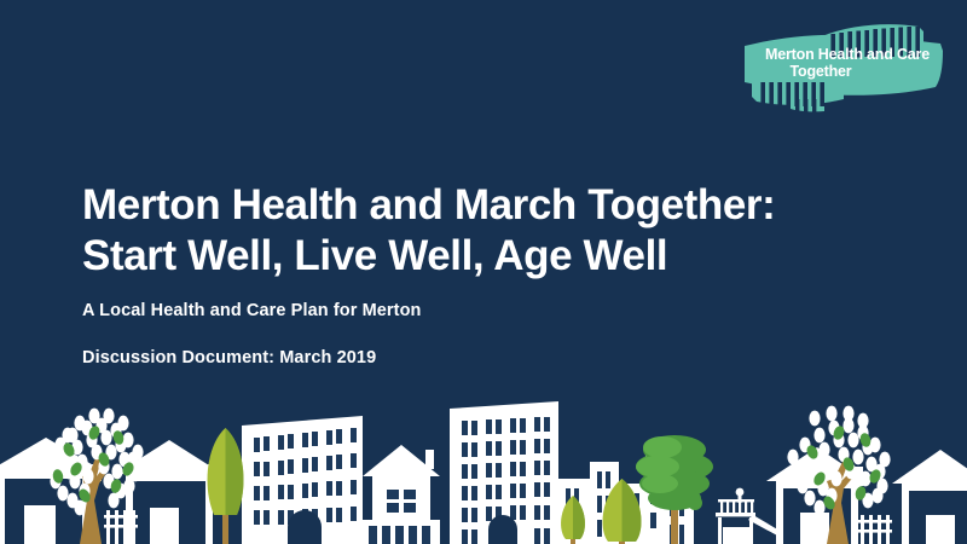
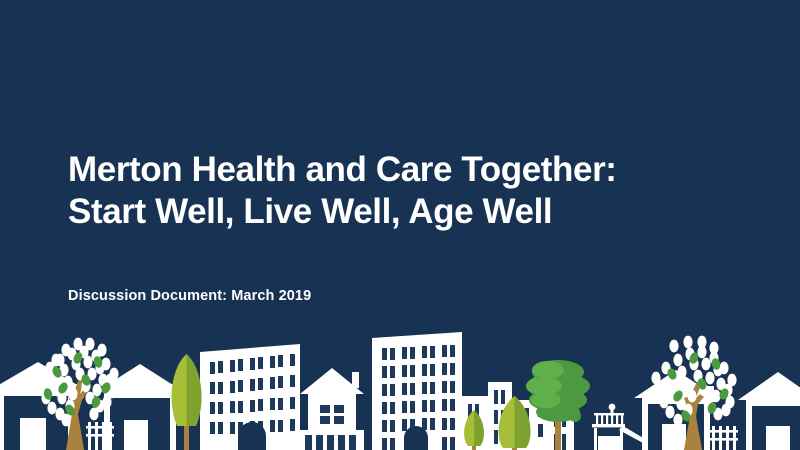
- Merton Health and Care
- Together
- Merton Health and March Together:
+ Merton Health and Care Together:
  Start Well, Live Well, Age Well
- A Local Health and Care Plan for Merton
  Discussion Document: March 2019
